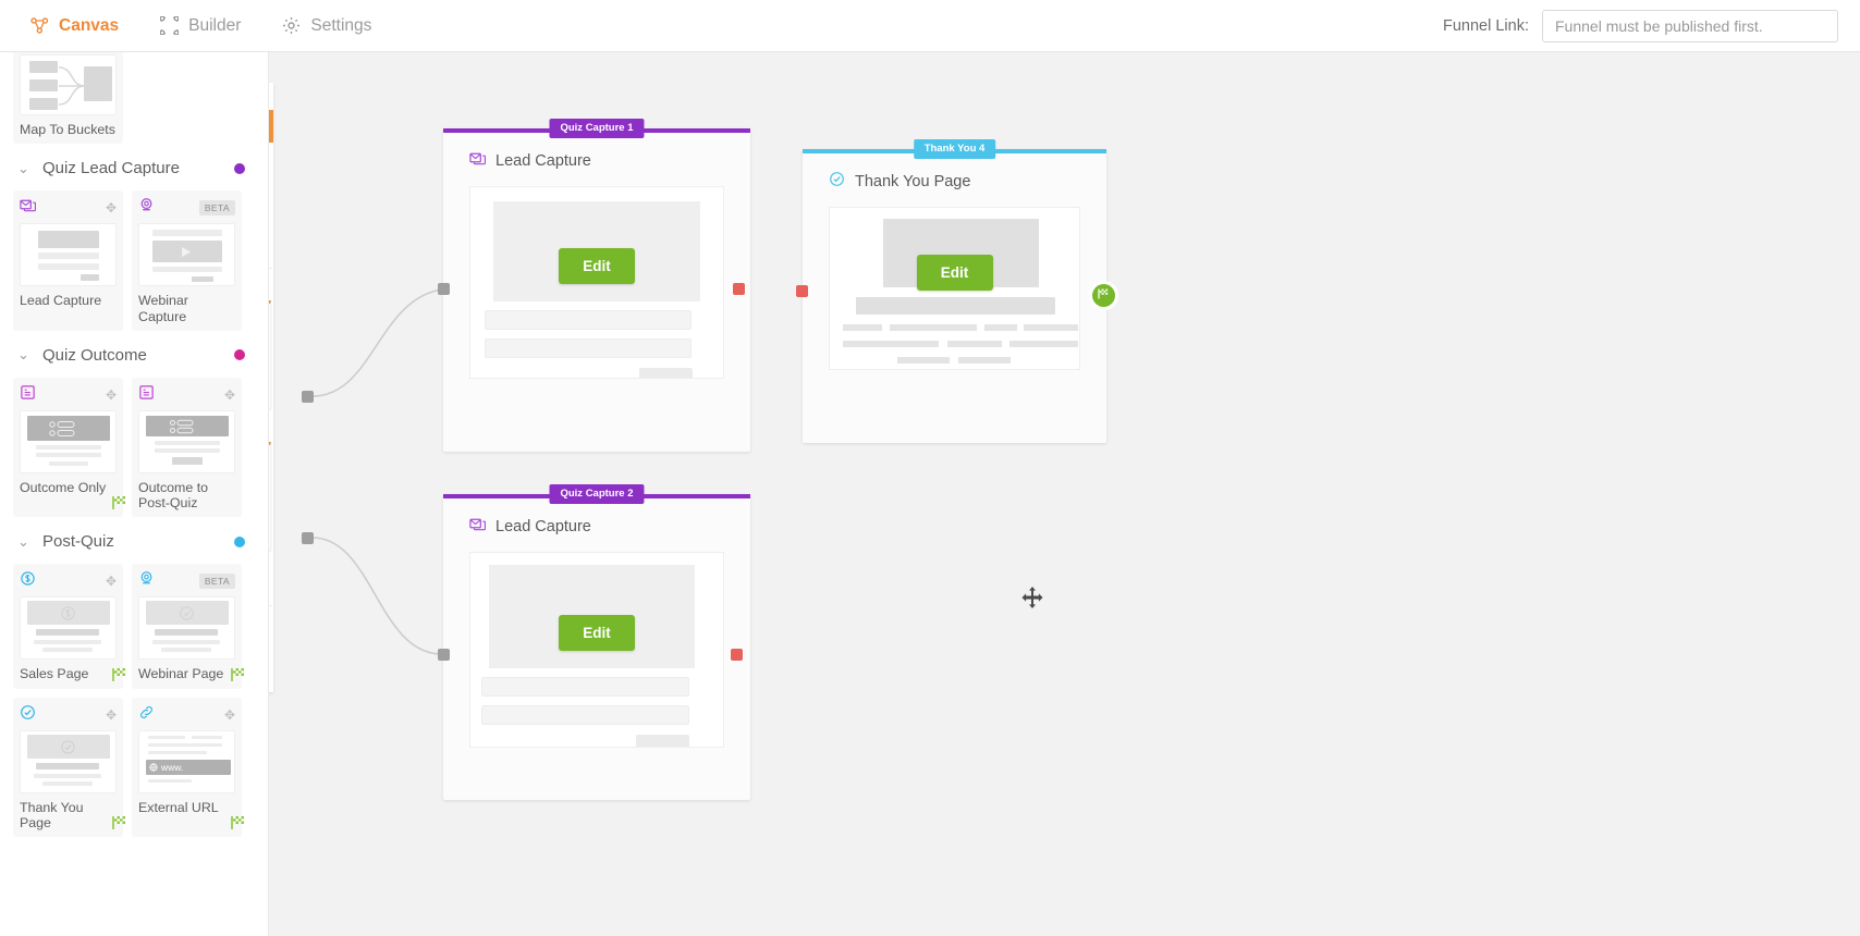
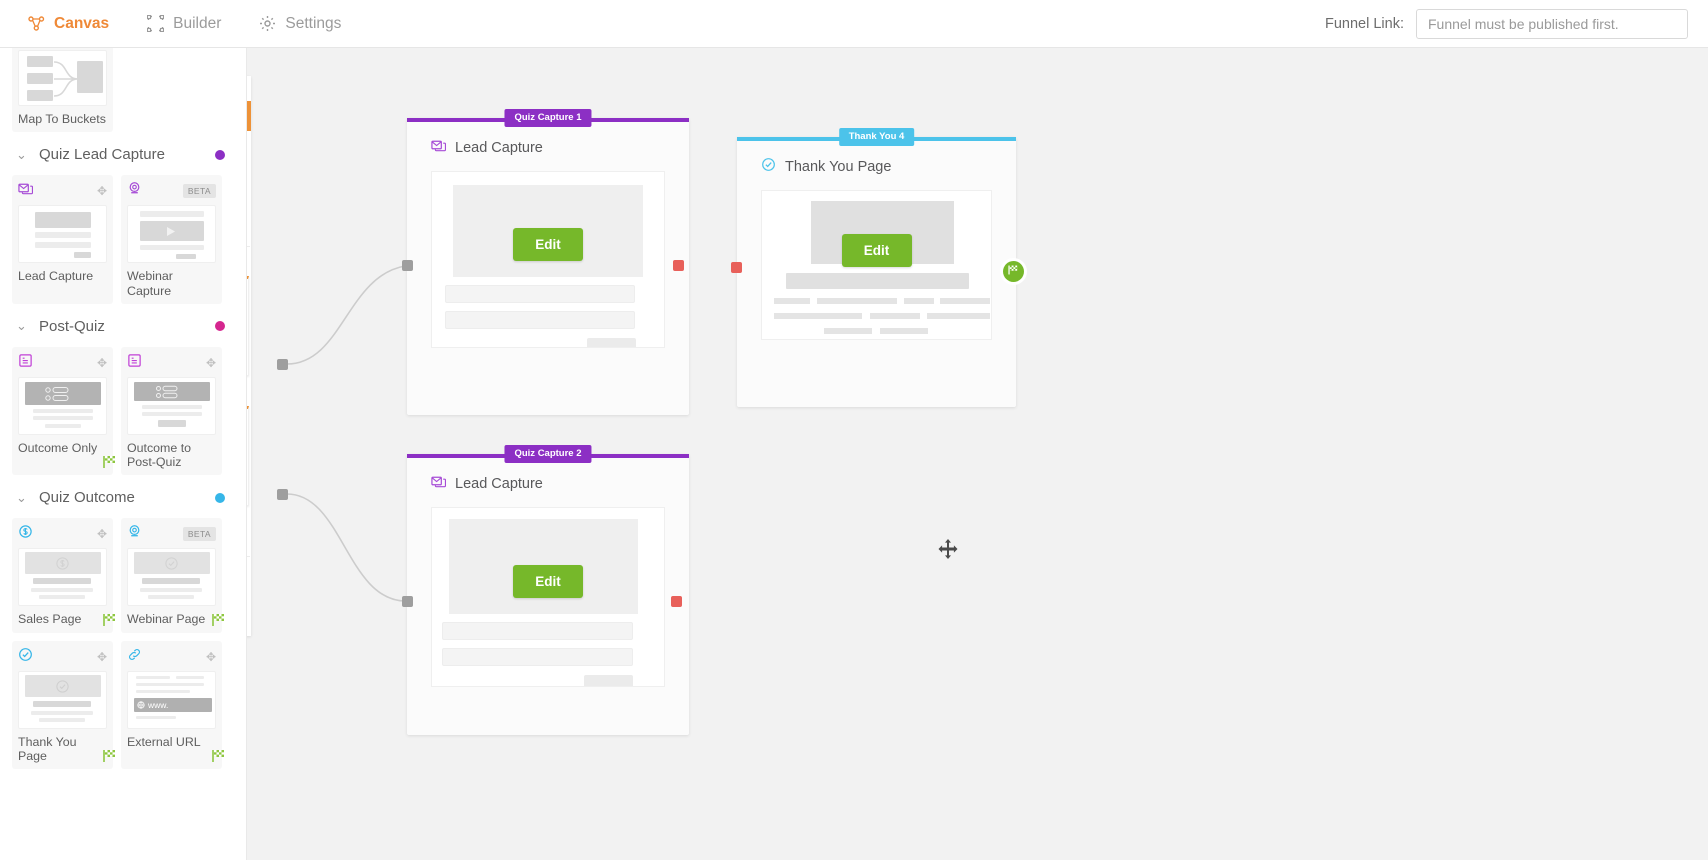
  Canvas
  Builder
  Settings
  Funnel Link:
  Funnel must be published first.
  Map To Buckets
  ⌄
  Quiz Lead Capture
  ✥
  Lead Capture
  BETA
  Webinar Capture
  ⌄
- Quiz Outcome
+ Post-Quiz
  ✥
  Outcome Only
  ✥
  Outcome to Post-Quiz
  ⌄
- Post-Quiz
+ Quiz Outcome
  ✥
  Sales Page
  BETA
  Webinar Page
  ✥
  Thank You Page
  ✥
  www.
  External URL
  Quiz Capture 1
  Lead Capture
  Edit
  Thank You 4
  Thank You Page
  Edit
  Quiz Capture 2
  Lead Capture
  Edit
